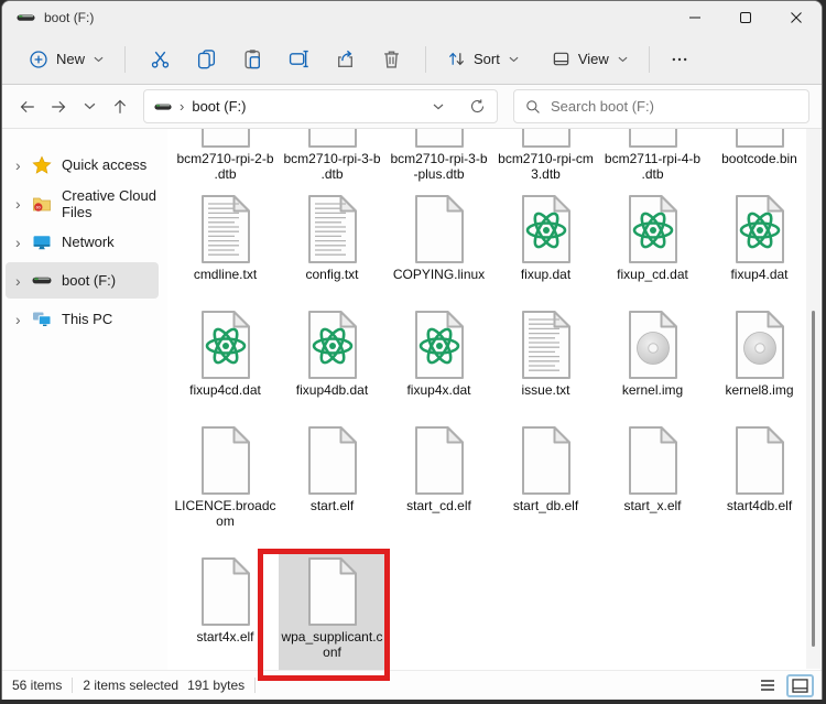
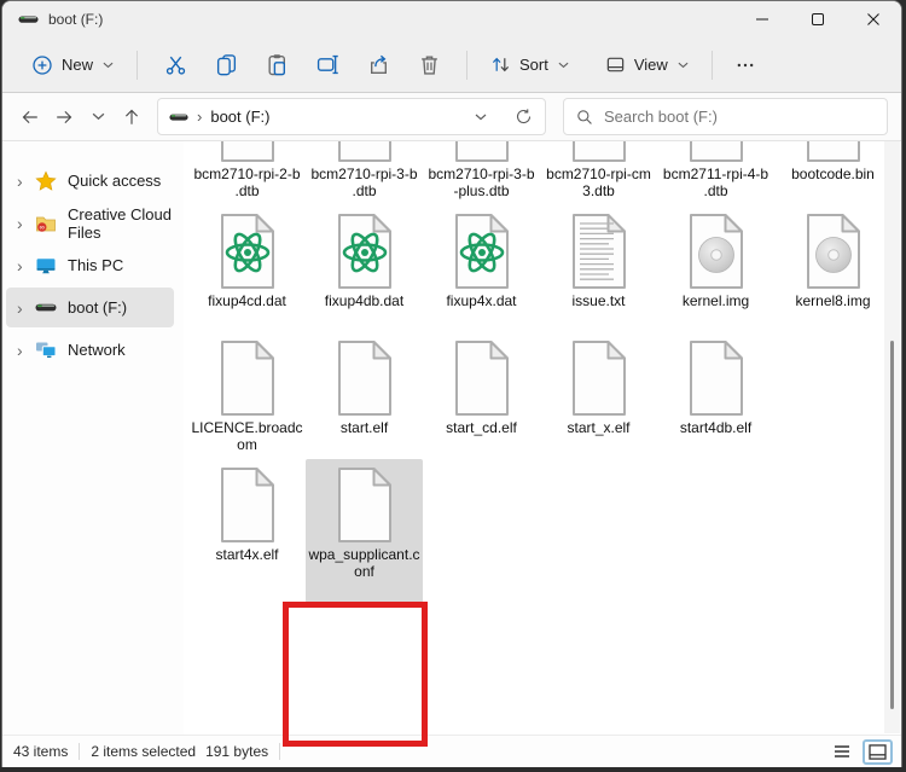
  boot (F:)
  New
  Sort
  View
  ›
  boot (F:)
  Search boot (F:)
  ›
  Quick access
  ›
  Creative Cloud Files
  ›
- Network
+ This PC
  ›
  boot (F:)
  ›
- This PC
+ Network
  bcm2710-rpi-2-b
  .dtb
  bcm2710-rpi-3-b
  .dtb
  bcm2710-rpi-3-b
  -plus.dtb
  bcm2710-rpi-cm
  3.dtb
  bcm2711-rpi-4-b
  .dtb
  bootcode.bin
- cmdline.txt
- config.txt
- COPYING.linux
- fixup.dat
- fixup_cd.dat
- fixup4.dat
  fixup4cd.dat
  fixup4db.dat
  fixup4x.dat
  issue.txt
  kernel.img
  kernel8.img
  LICENCE.broadc
  om
  start.elf
  start_cd.elf
- start_db.elf
  start_x.elf
  start4db.elf
  start4x.elf
  wpa_supplicant.c
  onf
- 56 items
+ 43 items
  2 items selected
  191 bytes
